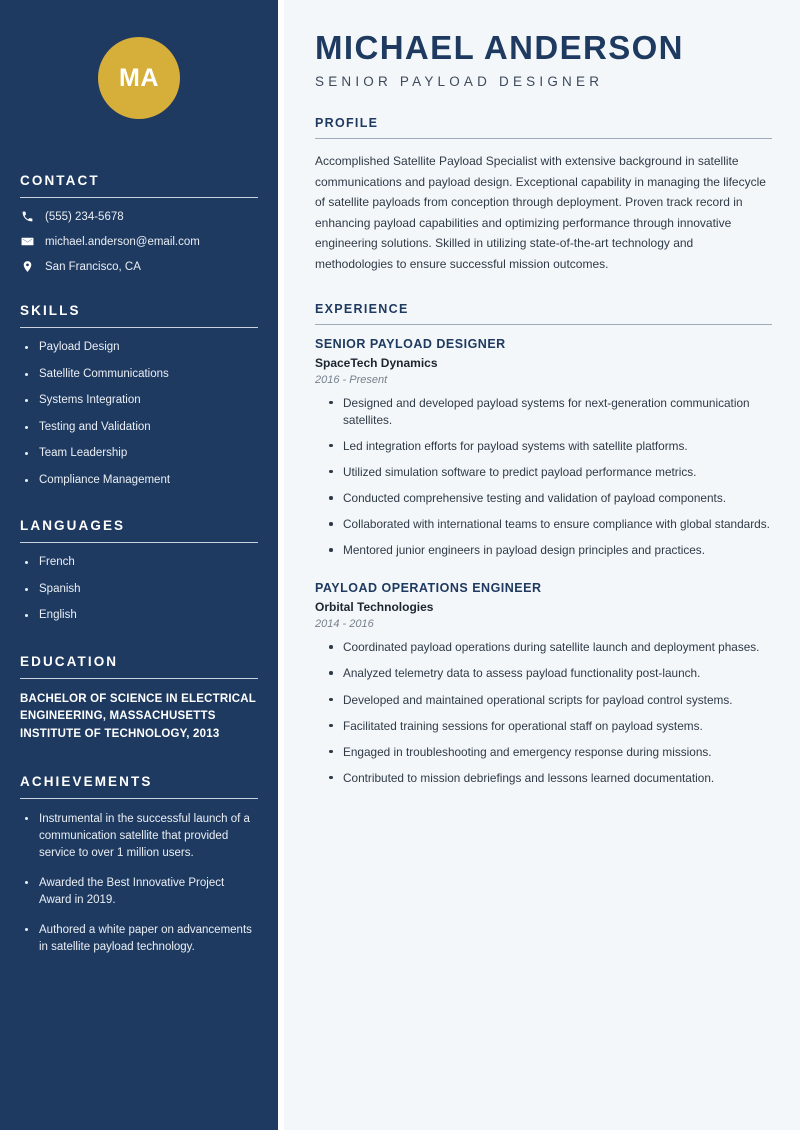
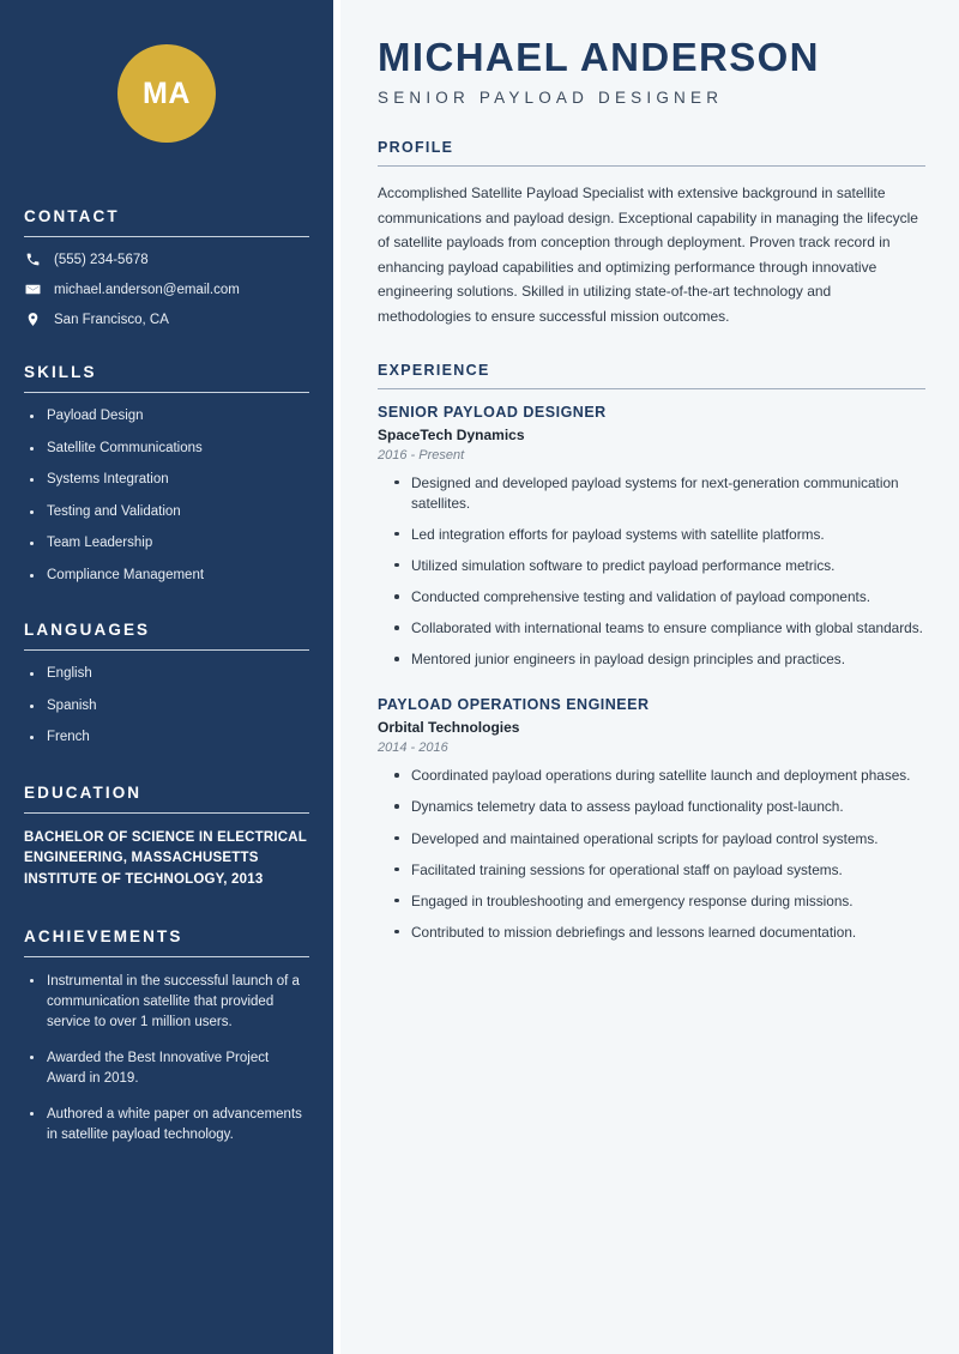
  MA
  CONTACT
  (555) 234-5678
  michael.anderson@email.com
  San Francisco, CA
  SKILLS
  Payload Design
  Satellite Communications
  Systems Integration
  Testing and Validation
  Team Leadership
  Compliance Management
  LANGUAGES
- French
+ English
  Spanish
- English
+ French
  EDUCATION
  BACHELOR OF SCIENCE IN ELECTRICAL ENGINEERING, MASSACHUSETTS INSTITUTE OF TECHNOLOGY, 2013
  ACHIEVEMENTS
  Instrumental in the successful launch of a communication satellite that provided service to over 1 million users.
  Awarded the Best Innovative Project Award in 2019.
  Authored a white paper on advancements in satellite payload technology.
  MICHAEL ANDERSON
  SENIOR PAYLOAD DESIGNER
  PROFILE
  Accomplished Satellite Payload Specialist with extensive background in satellite communications and payload design. Exceptional capability in managing the lifecycle of satellite payloads from conception through deployment. Proven track record in enhancing payload capabilities and optimizing performance through innovative engineering solutions. Skilled in utilizing state-of-the-art technology and methodologies to ensure successful mission outcomes.
  EXPERIENCE
  SENIOR PAYLOAD DESIGNER
  SpaceTech Dynamics
  2016 - Present
  Designed and developed payload systems for next-generation communication satellites.
  Led integration efforts for payload systems with satellite platforms.
  Utilized simulation software to predict payload performance metrics.
  Conducted comprehensive testing and validation of payload components.
  Collaborated with international teams to ensure compliance with global standards.
  Mentored junior engineers in payload design principles and practices.
  PAYLOAD OPERATIONS ENGINEER
  Orbital Technologies
  2014 - 2016
  Coordinated payload operations during satellite launch and deployment phases.
- Analyzed telemetry data to assess payload functionality post-launch.
+ Dynamics telemetry data to assess payload functionality post-launch.
  Developed and maintained operational scripts for payload control systems.
  Facilitated training sessions for operational staff on payload systems.
  Engaged in troubleshooting and emergency response during missions.
  Contributed to mission debriefings and lessons learned documentation.
